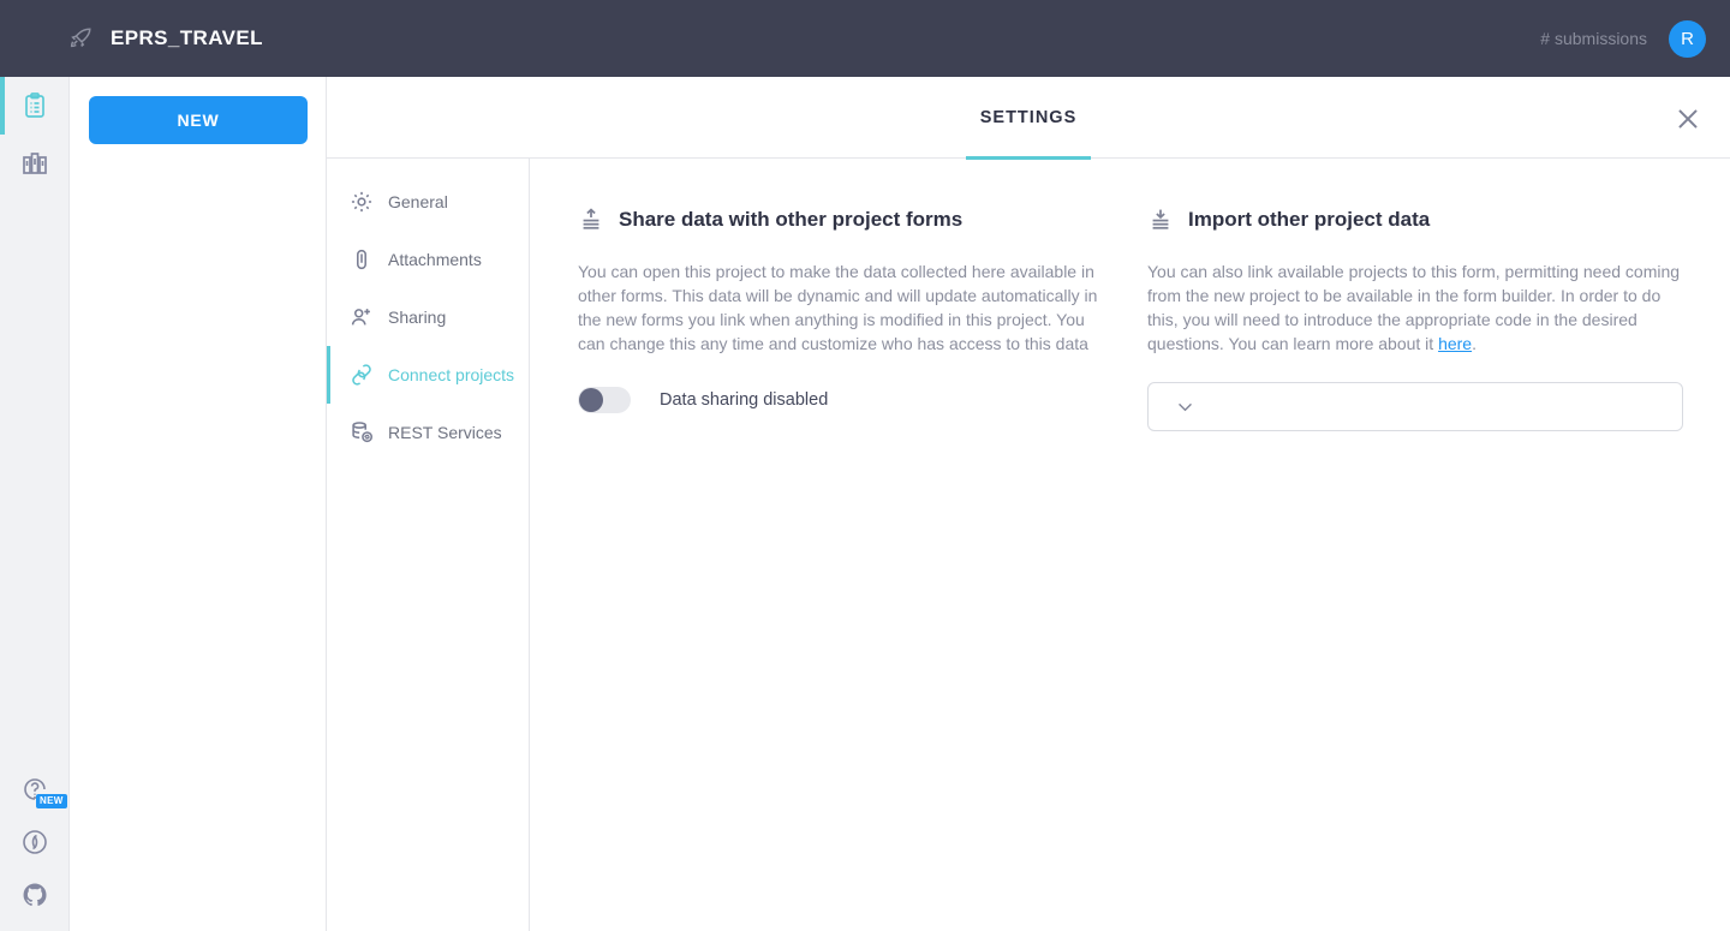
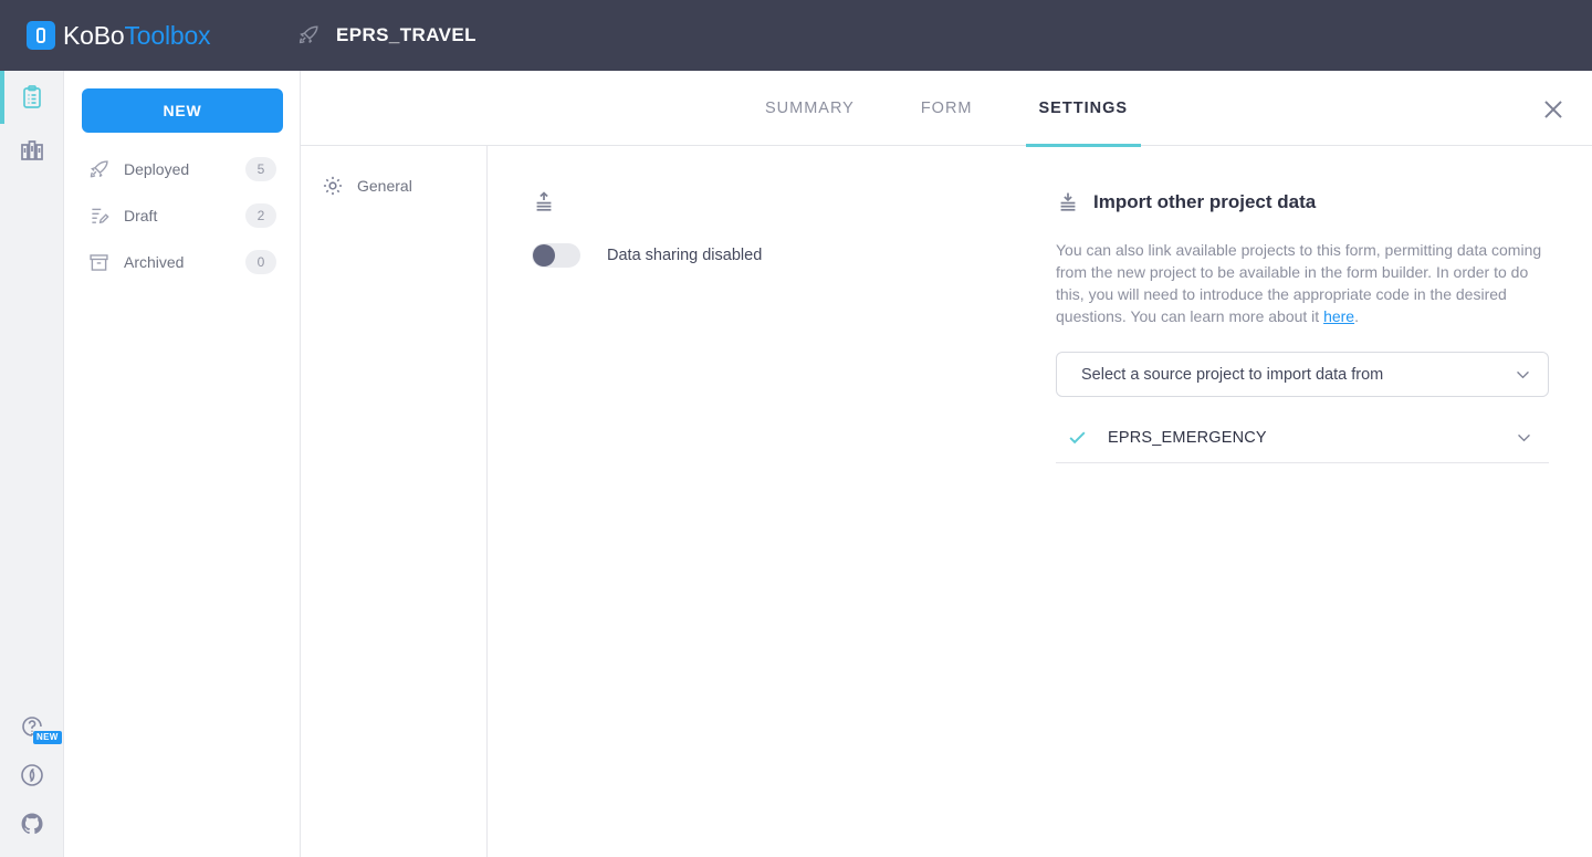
+ KoBoToolbox
  EPRS_TRAVEL
- # submissions
- R
  NEW
  NEW
+ Deployed
+ 5
+ Draft
+ 2
+ Archived
+ 0
+ SUMMARY
+ FORM
  SETTINGS
  General
- Attachments
- Sharing
- Connect projects
- REST Services
- Share data with other project forms
- You can open this project to make the data collected here available in other forms. This data will be dynamic and will update automatically in the new forms you link when anything is modified in this project. You can change this any time and customize who has access to this data
  Data sharing disabled
  Import other project data
- You can also link available projects to this form, permitting need coming from the new project to be available in the form builder. In order to do this, you will need to introduce the appropriate code in the desired questions. You can learn more about it here.
+ You can also link available projects to this form, permitting data coming from the new project to be available in the form builder. In order to do this, you will need to introduce the appropriate code in the desired questions. You can learn more about it here.
+ Select a source project to import data from
+ EPRS_EMERGENCY
